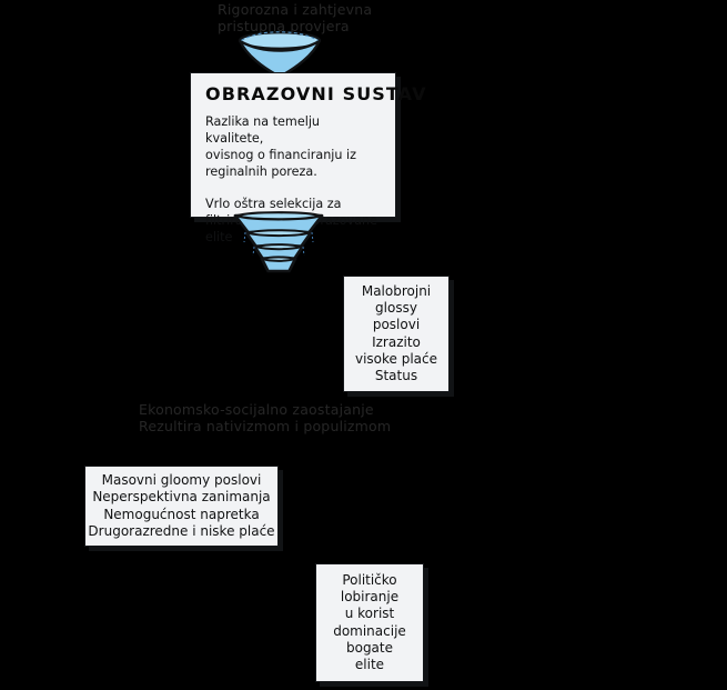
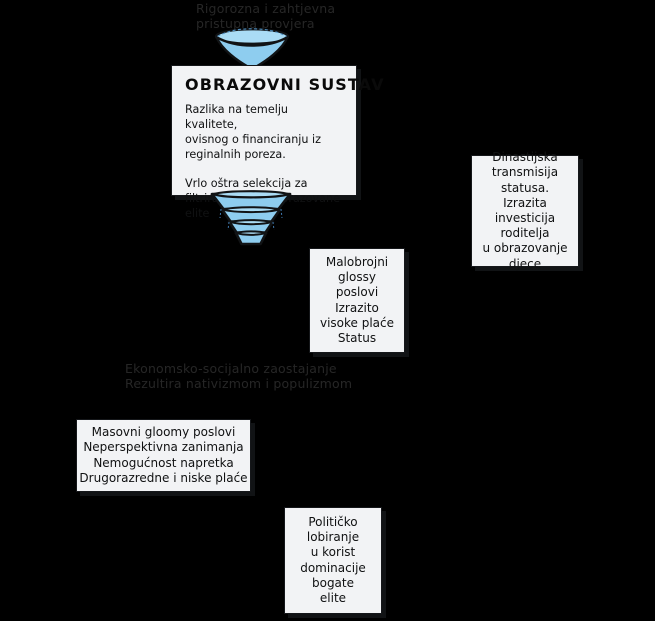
  Rigorozna i zahtjevna
  pristupna provjera
  OBRAZOVNI SUSTAV
  Razlika na temelju kvalitete,
  ovisnog o financiranju iz
  reginalnih poreza.
  Vrlo oštra selekcija za
+ Dinastijska
+ transmisija
+ statusa.
+ Izrazita
+ investicija
+ roditelja
+ u obrazovanje
+ djece
  Malobrojni
  glossy
  poslovi
  Izrazito
  visoke plaće
  Status
  Ekonomsko-socijalno zaostajanje
  Rezultira nativizmom i populizmom
  Masovni gloomy poslovi
  Neperspektivna zanimanja
  Nemogućnost napretka
  Drugorazredne i niske plaće
  Političko
  lobiranje
  u korist
  dominacije
  bogate
  elite
